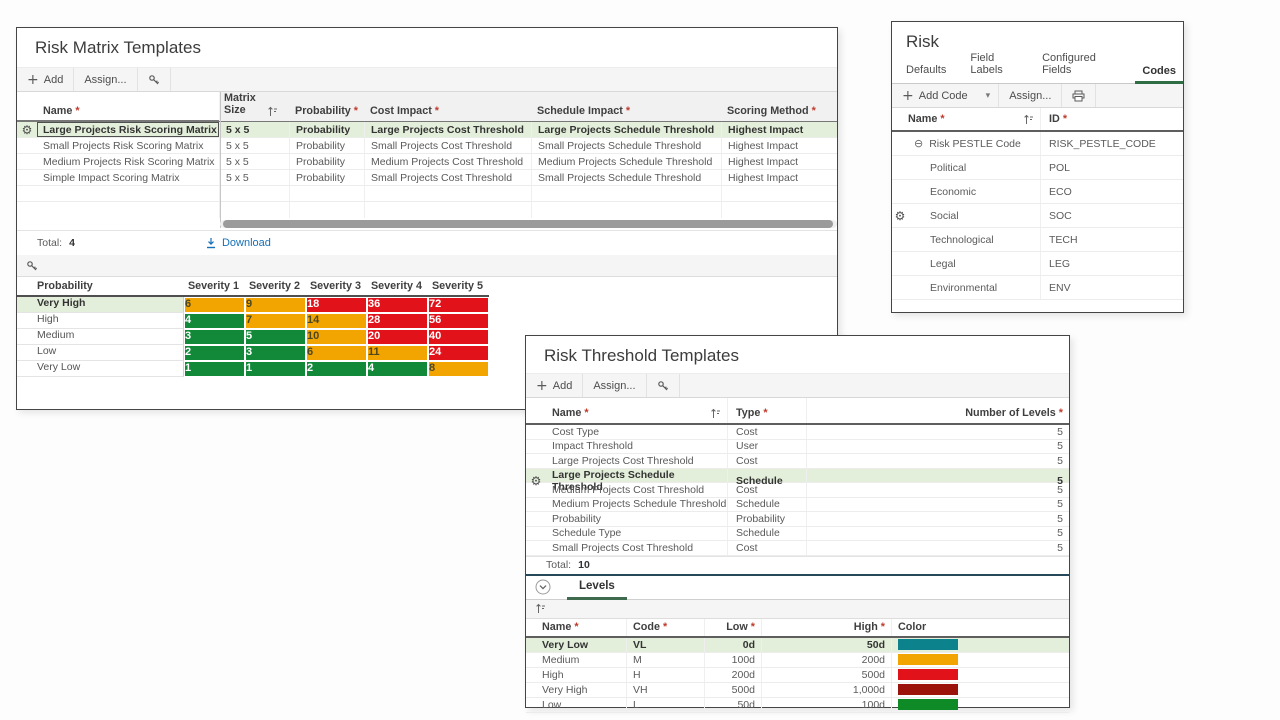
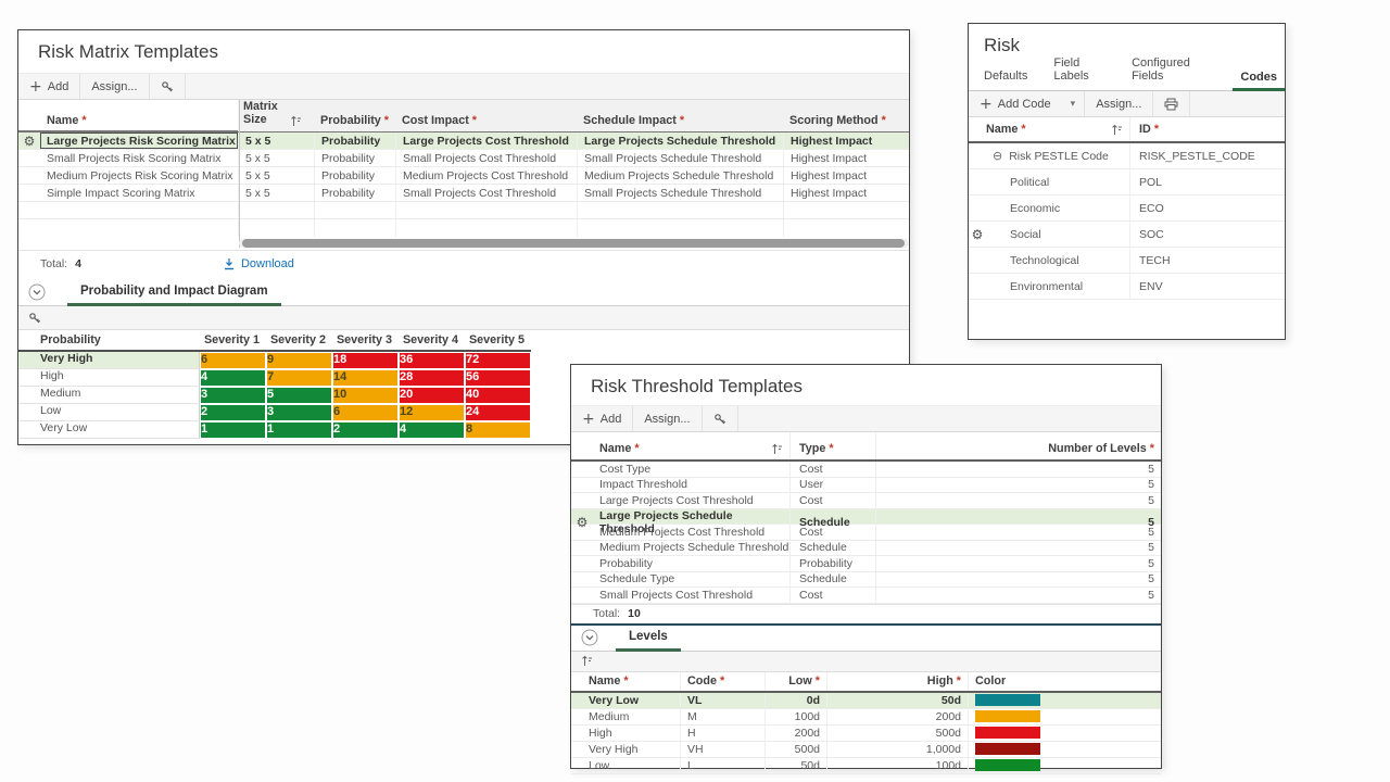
  Risk Matrix Templates
  +
  Add
  Assign...
  Name
  *
  Matrix Size
  Probability
  *
  Cost Impact
  *
  Schedule Impact
  *
  Scoring Method
  *
  ⚙
  Large Projects Risk Scoring Matrix
  5 x 5
  Probability
  Large Projects Cost Threshold
  Large Projects Schedule Threshold
  Highest Impact
  Small Projects Risk Scoring Matrix
  5 x 5
  Probability
  Small Projects Cost Threshold
  Small Projects Schedule Threshold
  Highest Impact
  Medium Projects Risk Scoring Matrix
  5 x 5
  Probability
  Medium Projects Cost Threshold
  Medium Projects Schedule Threshold
  Highest Impact
  Simple Impact Scoring Matrix
  5 x 5
  Probability
  Small Projects Cost Threshold
  Small Projects Schedule Threshold
  Highest Impact
  Total:
  4
  Download
+ Probability and Impact Diagram
  Probability
  Severity 1
  Severity 2
  Severity 3
  Severity 4
  Severity 5
  Very High
  6
  9
  18
  36
  72
  High
  4
  7
  14
  28
  56
  Medium
  3
  5
  10
  20
  40
  Low
  2
  3
  6
- 11
+ 12
  24
  Very Low
  1
  1
  2
  4
  8
  Risk
  Defaults
  Field Labels
  Configured Fields
  Codes
  +
  Add Code
  ▾
  Assign...
  Name
  *
  ID
  *
  ⊖
  Risk PESTLE Code
  RISK_PESTLE_CODE
  Political
  POL
  Economic
  ECO
  ⚙
  Social
  SOC
  Technological
  TECH
- Legal
- LEG
  Environmental
  ENV
  Risk Threshold Templates
  +
  Add
  Assign...
  Name
  *
  Type
  *
  Number of Levels
  *
  Cost Type
  Cost
  5
  Impact Threshold
  User
  5
  Large Projects Cost Threshold
  Cost
  5
  ⚙
  Large Projects Schedule Threshold
  Schedule
  5
  Medium Projects Cost Threshold
  Cost
  5
  Medium Projects Schedule Threshold
  Schedule
  5
  Probability
  Probability
  5
  Schedule Type
  Schedule
  5
  Small Projects Cost Threshold
  Cost
  5
  Total:
  10
  Levels
  Name
  *
  Code
  *
  Low
  *
  High
  *
  Color
  Very Low
  VL
  0d
  50d
  Medium
  M
  100d
  200d
  High
  H
  200d
  500d
  Very High
  VH
  500d
  1,000d
  Low
  L
  50d
  100d
